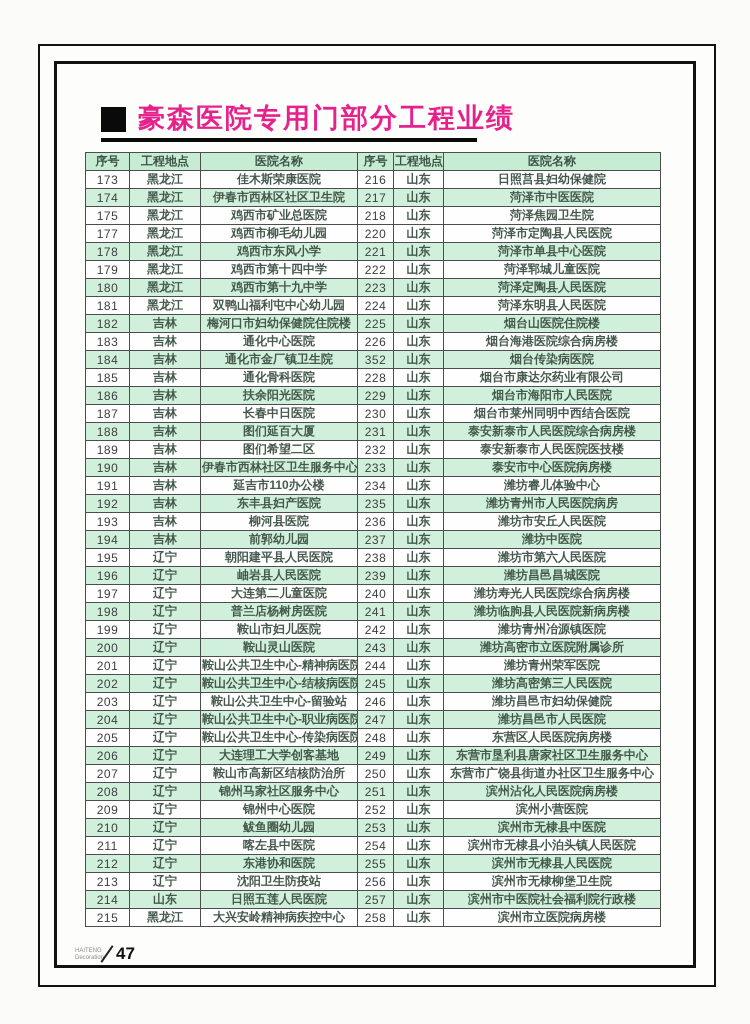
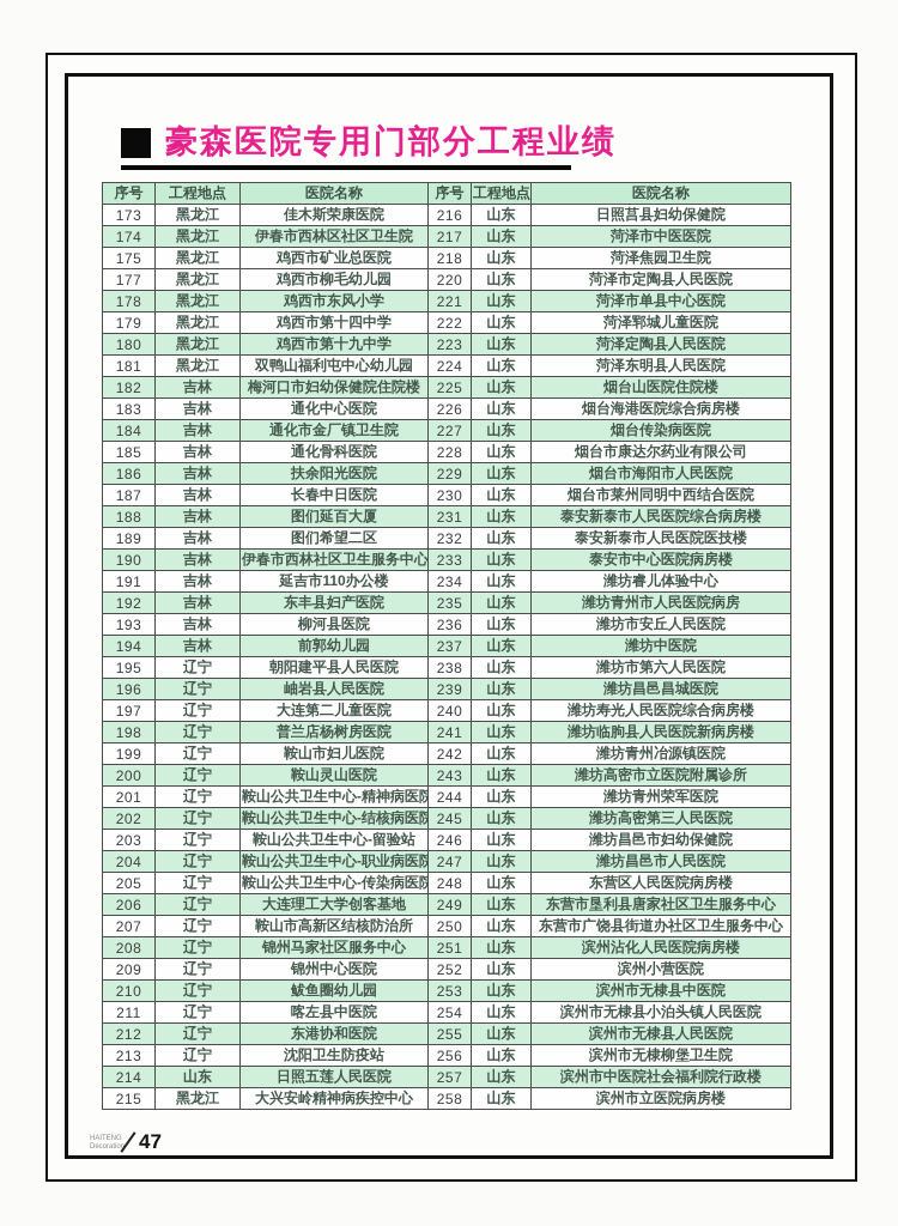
  豪森医院专用门部分工程业绩
  序号	工程地点	医院名称	序号	工程地点	医院名称
  173	黑龙江	佳木斯荣康医院	216	山东	日照莒县妇幼保健院
  174	黑龙江	伊春市西林区社区卫生院	217	山东	菏泽市中医医院
  175	黑龙江	鸡西市矿业总医院	218	山东	菏泽焦园卫生院
  177	黑龙江	鸡西市柳毛幼儿园	220	山东	菏泽市定陶县人民医院
  178	黑龙江	鸡西市东风小学	221	山东	菏泽市单县中心医院
  179	黑龙江	鸡西市第十四中学	222	山东	菏泽郓城儿童医院
  180	黑龙江	鸡西市第十九中学	223	山东	菏泽定陶县人民医院
  181	黑龙江	双鸭山福利屯中心幼儿园	224	山东	菏泽东明县人民医院
  182	吉林	梅河口市妇幼保健院住院楼	225	山东	烟台山医院住院楼
  183	吉林	通化中心医院	226	山东	烟台海港医院综合病房楼
- 184	吉林	通化市金厂镇卫生院	352	山东	烟台传染病医院
+ 184	吉林	通化市金厂镇卫生院	227	山东	烟台传染病医院
  185	吉林	通化骨科医院	228	山东	烟台市康达尔药业有限公司
  186	吉林	扶余阳光医院	229	山东	烟台市海阳市人民医院
  187	吉林	长春中日医院	230	山东	烟台市莱州同明中西结合医院
  188	吉林	图们延百大厦	231	山东	泰安新泰市人民医院综合病房楼
  189	吉林	图们希望二区	232	山东	泰安新泰市人民医院医技楼
  190	吉林	伊春市西林社区卫生服务中心	233	山东	泰安市中心医院病房楼
  191	吉林	延吉市110办公楼	234	山东	潍坊睿儿体验中心
  192	吉林	东丰县妇产医院	235	山东	潍坊青州市人民医院病房
  193	吉林	柳河县医院	236	山东	潍坊市安丘人民医院
  194	吉林	前郭幼儿园	237	山东	潍坊中医院
  195	辽宁	朝阳建平县人民医院	238	山东	潍坊市第六人民医院
  196	辽宁	岫岩县人民医院	239	山东	潍坊昌邑昌城医院
  197	辽宁	大连第二儿童医院	240	山东	潍坊寿光人民医院综合病房楼
  198	辽宁	普兰店杨树房医院	241	山东	潍坊临朐县人民医院新病房楼
  199	辽宁	鞍山市妇儿医院	242	山东	潍坊青州冶源镇医院
  200	辽宁	鞍山灵山医院	243	山东	潍坊高密市立医院附属诊所
  201	辽宁	鞍山公共卫生中心-精神病医院	244	山东	潍坊青州荣军医院
  202	辽宁	鞍山公共卫生中心-结核病医院	245	山东	潍坊高密第三人民医院
  203	辽宁	鞍山公共卫生中心-留验站	246	山东	潍坊昌邑市妇幼保健院
  204	辽宁	鞍山公共卫生中心-职业病医院	247	山东	潍坊昌邑市人民医院
  205	辽宁	鞍山公共卫生中心-传染病医院	248	山东	东营区人民医院病房楼
  206	辽宁	大连理工大学创客基地	249	山东	东营市垦利县唐家社区卫生服务中心
  207	辽宁	鞍山市高新区结核防治所	250	山东	东营市广饶县街道办社区卫生服务中心
  208	辽宁	锦州马家社区服务中心	251	山东	滨州沾化人民医院病房楼
  209	辽宁	锦州中心医院	252	山东	滨州小营医院
  210	辽宁	鲅鱼圈幼儿园	253	山东	滨州市无棣县中医院
  211	辽宁	喀左县中医院	254	山东	滨州市无棣县小泊头镇人民医院
  212	辽宁	东港协和医院	255	山东	滨州市无棣县人民医院
  213	辽宁	沈阳卫生防疫站	256	山东	滨州市无棣柳堡卫生院
  214	山东	日照五莲人民医院	257	山东	滨州市中医院社会福利院行政楼
  215	黑龙江	大兴安岭精神病疾控中心	258	山东	滨州市立医院病房楼
  47
